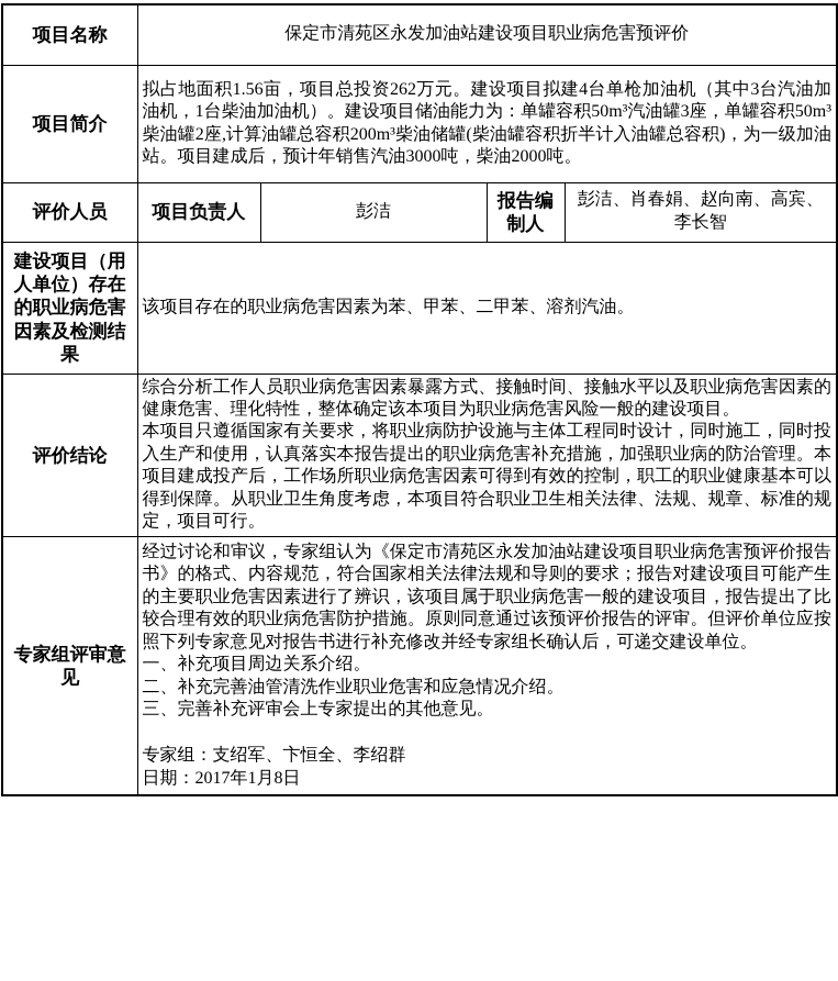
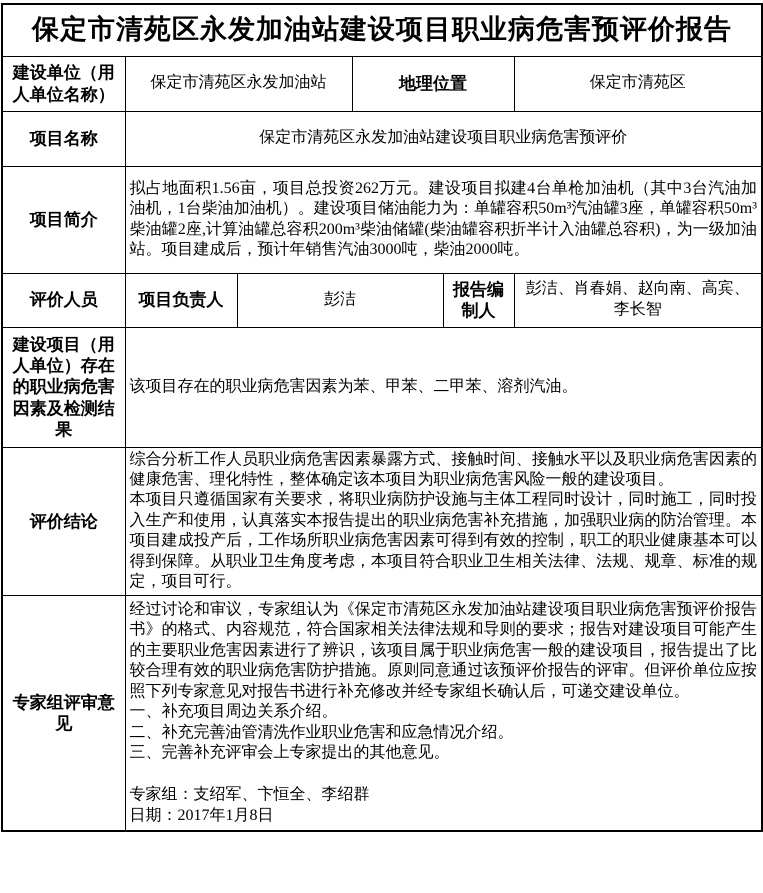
+ 保定市清苑区永发加油站建设项目职业病危害预评价报告
+ 建设单位（用人单位名称）	保定市清苑区永发加油站	地理位置	保定市清苑区
  项目名称	保定市清苑区永发加油站建设项目职业病危害预评价
  项目简介	拟占地面积1.56亩，项目总投资262万元。建设项目拟建4台单枪加油机（其中3台汽油加油机，1台柴油加油机）。建设项目储油能力为：单罐容积50m³汽油罐3座，单罐容积50m³柴油罐2座,计算油罐总容积200m³柴油储罐(柴油罐容积折半计入油罐总容积)，为一级加油站。项目建成后，预计年销售汽油3000吨，柴油2000吨。
  评价人员	项目负责人	彭洁	报告编制人	彭洁、肖春娟、赵向南、高宾、李长智
  建设项目（用人单位）存在的职业病危害因素及检测结果	该项目存在的职业病危害因素为苯、甲苯、二甲苯、溶剂汽油。
  评价结论	综合分析工作人员职业病危害因素暴露方式、接触时间、接触水平以及职业病危害因素的健康危害、理化特性，整体确定该本项目为职业病危害风险一般的建设项目。 本项目只遵循国家有关要求，将职业病防护设施与主体工程同时设计，同时施工，同时投入生产和使用，认真落实本报告提出的职业病危害补充措施，加强职业病的防治管理。本项目建成投产后，工作场所职业病危害因素可得到有效的控制，职工的职业健康基本可以得到保障。从职业卫生角度考虑，本项目符合职业卫生相关法律、法规、规章、标准的规定，项目可行。
  专家组评审意见	经过讨论和审议，专家组认为《保定市清苑区永发加油站建设项目职业病危害预评价报告书》的格式、内容规范，符合国家相关法律法规和导则的要求；报告对建设项目可能产生的主要职业危害因素进行了辨识，该项目属于职业病危害一般的建设项目，报告提出了比较合理有效的职业病危害防护措施。原则同意通过该预评价报告的评审。但评价单位应按照下列专家意见对报告书进行补充修改并经专家组长确认后，可递交建设单位。 一、补充项目周边关系介绍。 二、补充完善油管清洗作业职业危害和应急情况介绍。 三、完善补充评审会上专家提出的其他意见。 专家组：支绍军、卞恒全、李绍群 日期：2017年1月8日
